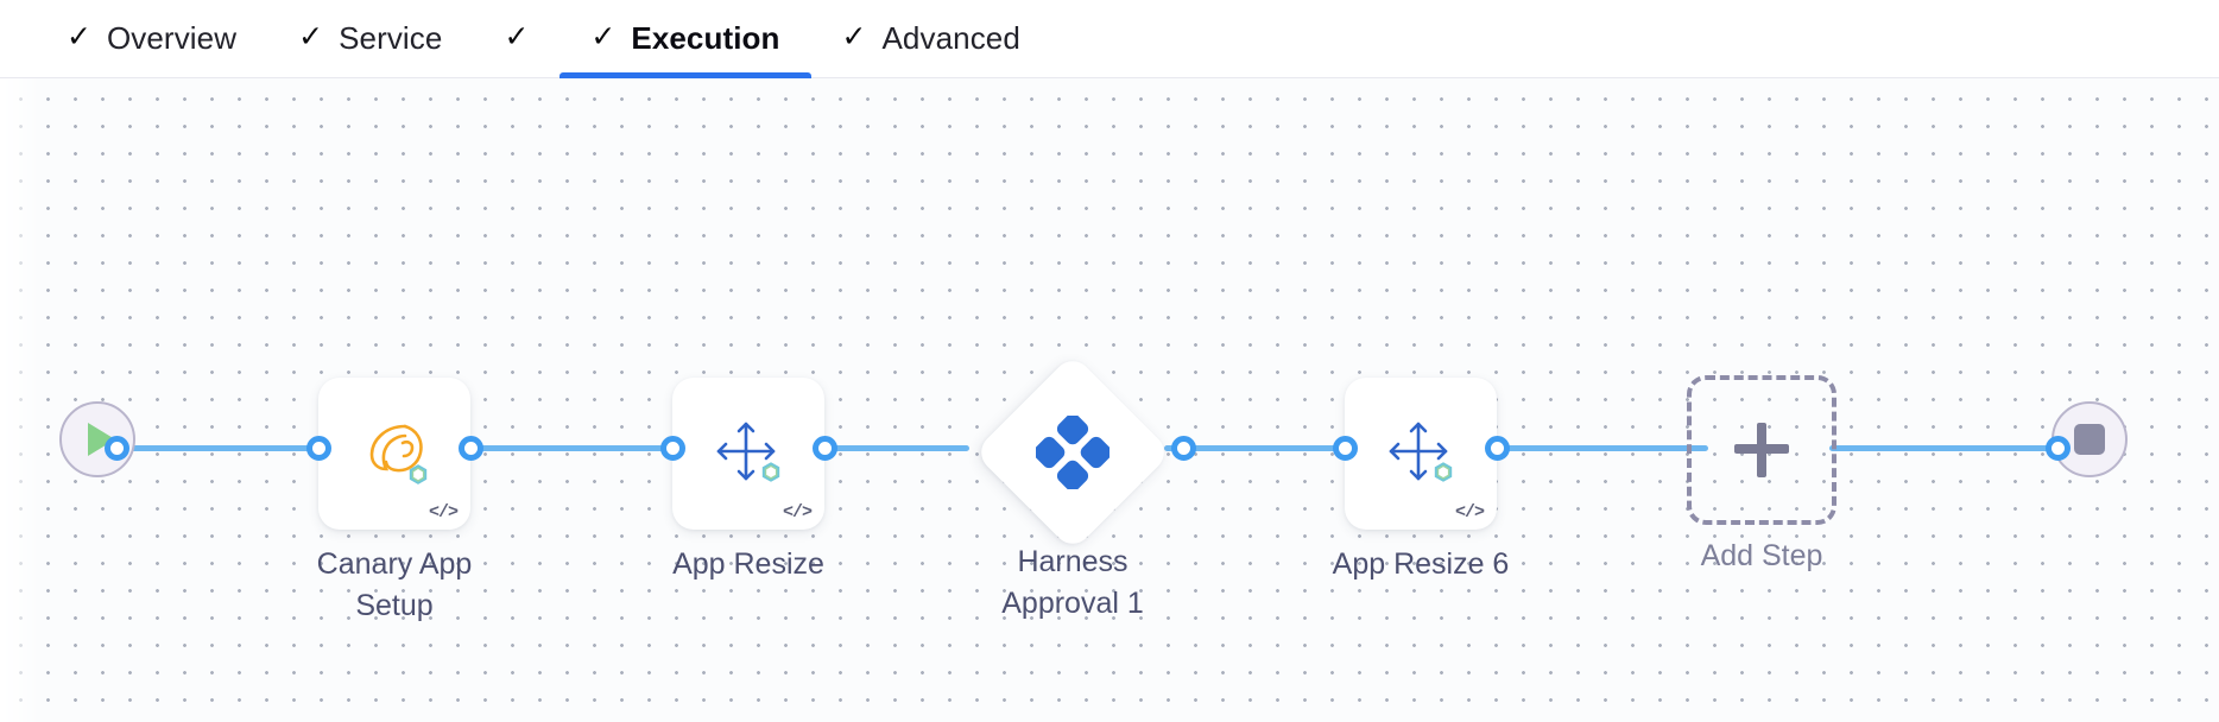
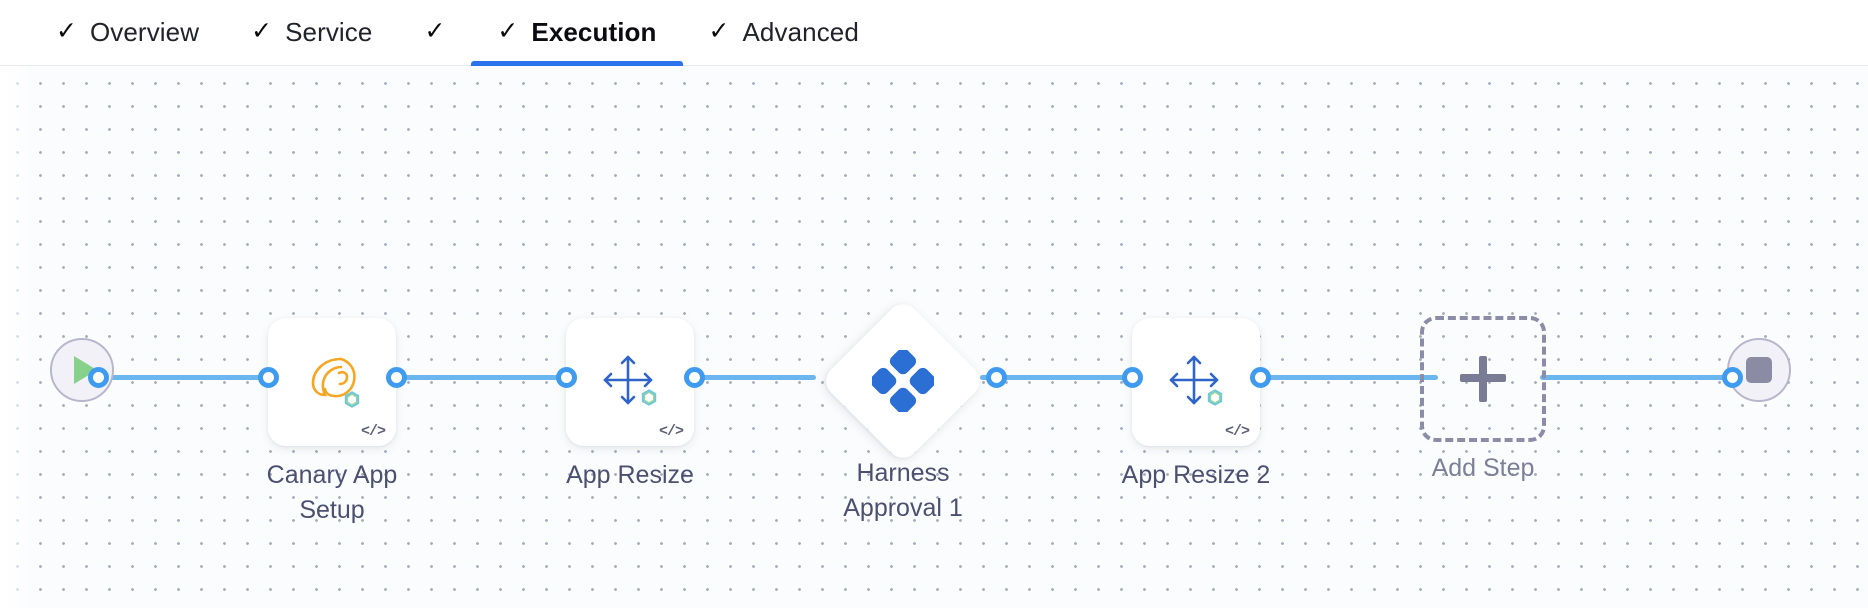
  ✓
  Overview
  ✓
  Service
  ✓
  ✓
  Execution
  ✓
  Advanced
  </>
  Canary App
  Setup
  </>
  App Resize
  Harness
  Approval 1
  </>
- App Resize 6
+ App Resize 2
  Add Step
